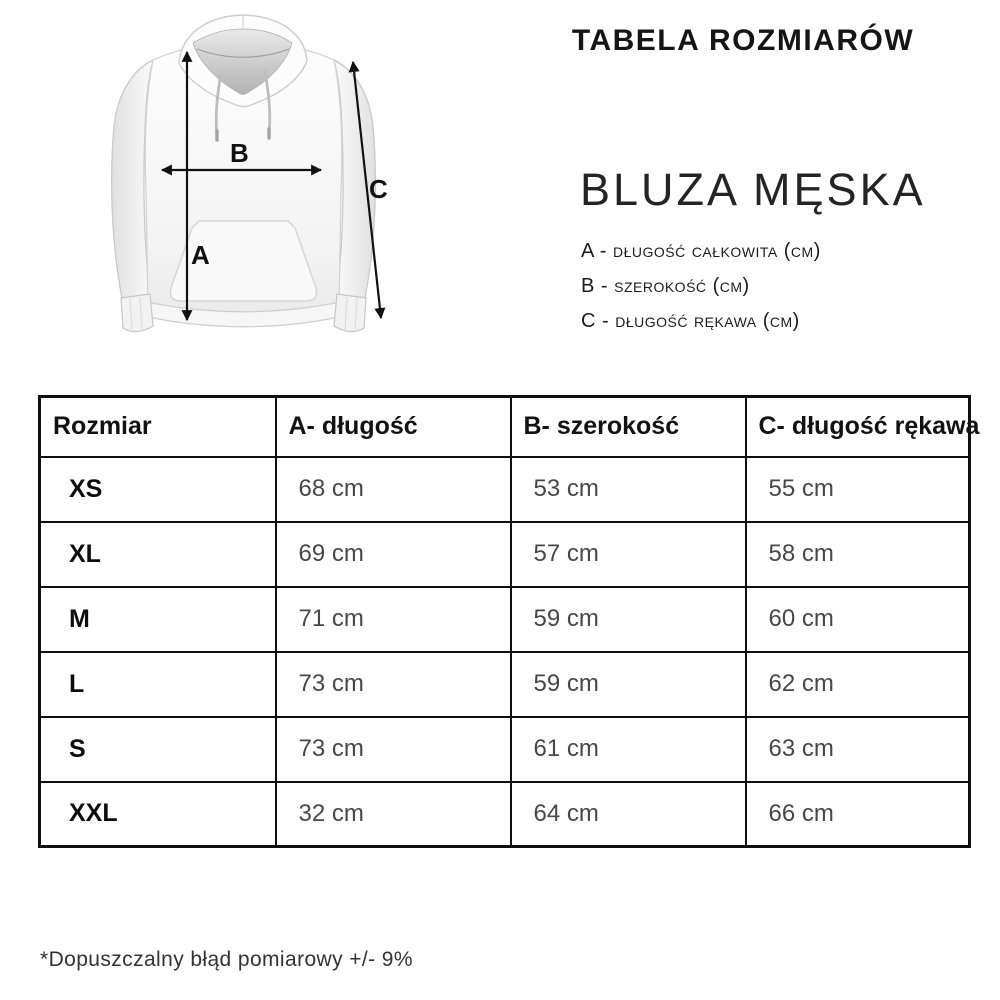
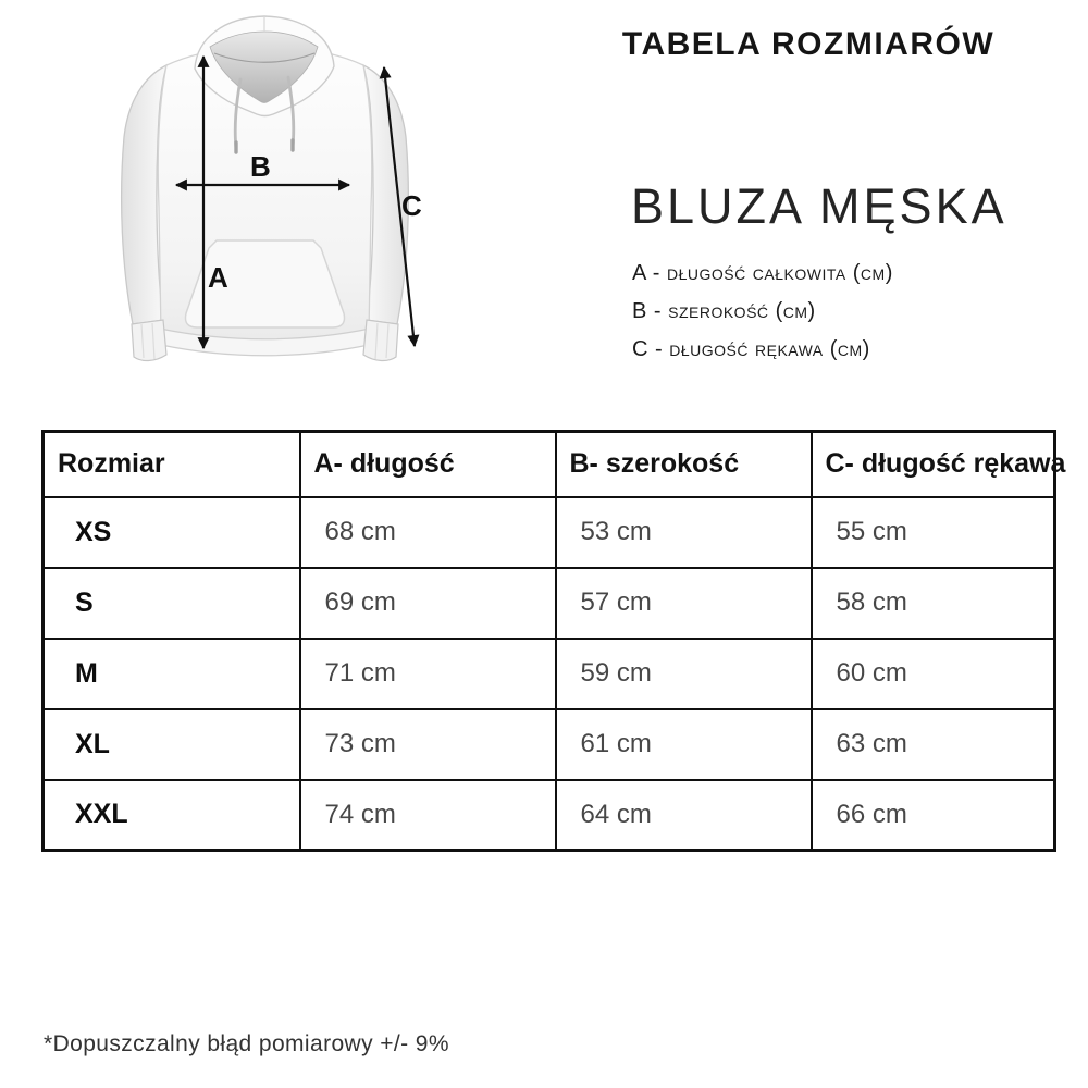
  A
  B
  C
  TABELA ROZMIARÓW
  BLUZA MĘSKA
  A - długość całkowita (cm)
  B - szerokość (cm)
  C - długość rękawa (cm)
  Rozmiar	A- długość	B- szerokość	C- długość rękawa
  XS	68 cm	53 cm	55 cm
- XL	69 cm	57 cm	58 cm
+ S	69 cm	57 cm	58 cm
  M	71 cm	59 cm	60 cm
- L	73 cm	59 cm	62 cm
- S	73 cm	61 cm	63 cm
+ XL	73 cm	61 cm	63 cm
- XXL	32 cm	64 cm	66 cm
+ XXL	74 cm	64 cm	66 cm
  *Dopuszczalny błąd pomiarowy +/- 9%
